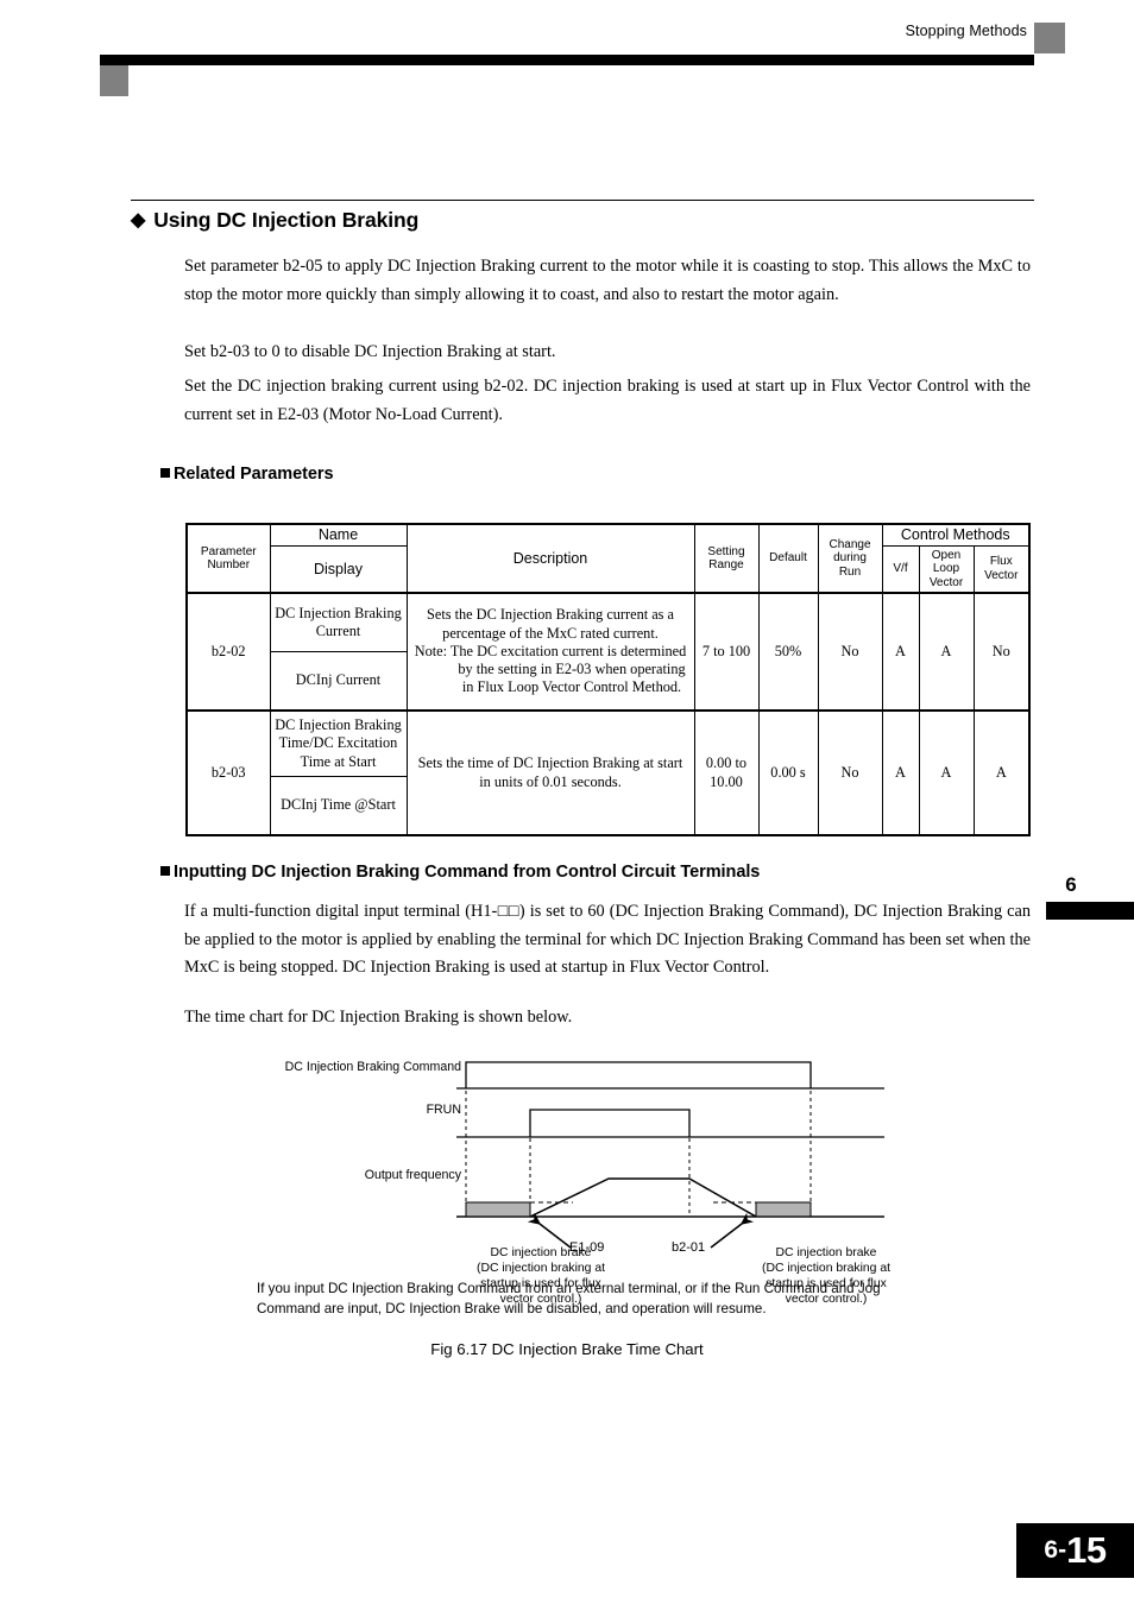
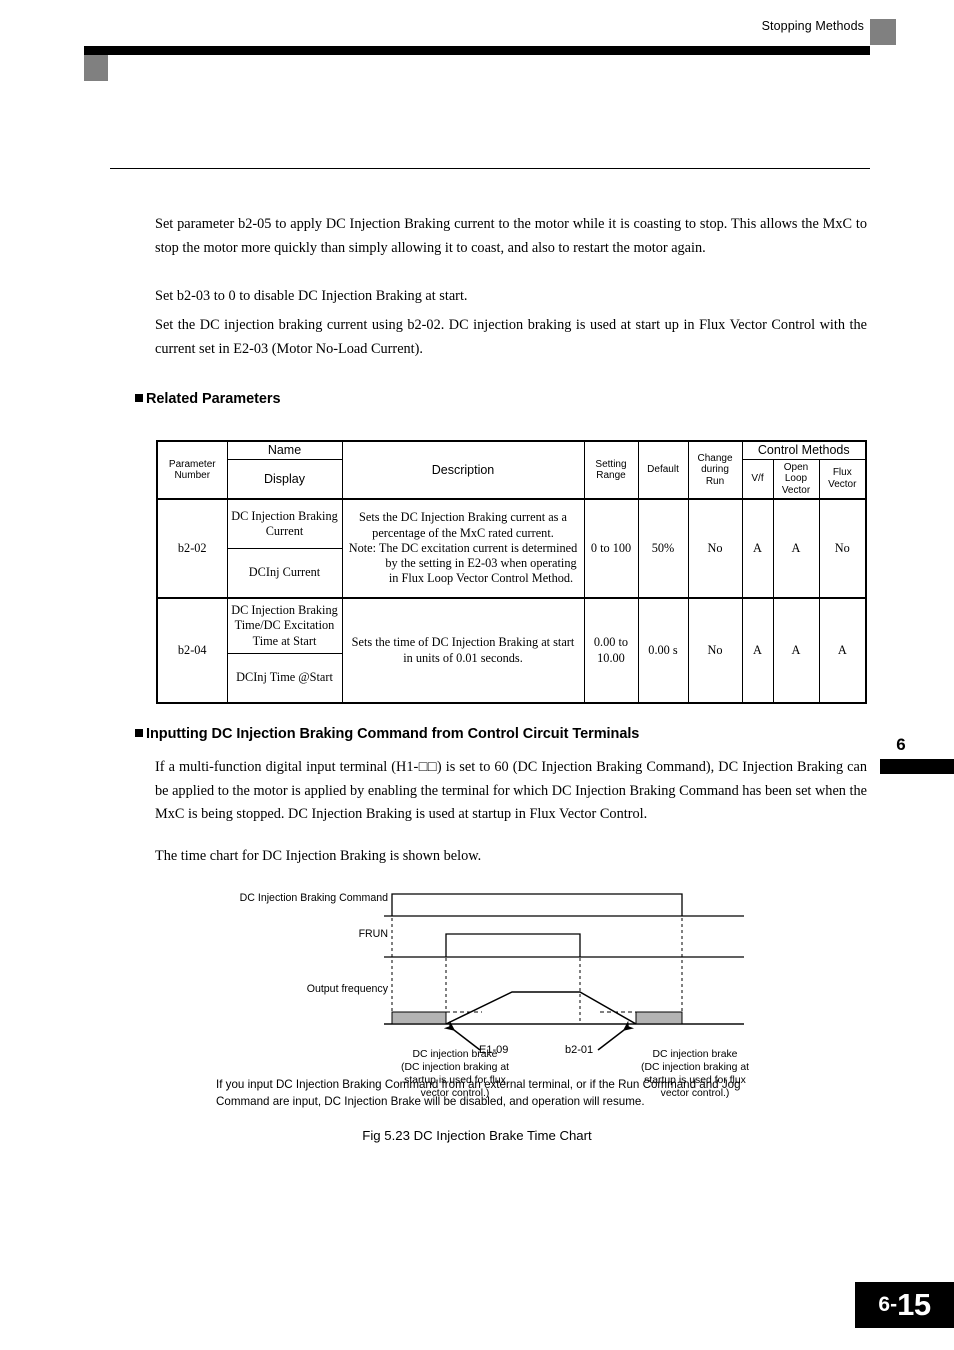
  Stopping Methods
  6
- ◆ Using DC Injection Braking
  Set parameter b2-05 to apply DC Injection Braking current to the motor while it is coasting to stop. This allows the MxC to stop the motor more quickly than simply allowing it to coast, and also to restart the motor again.
  Set b2-03 to 0 to disable DC Injection Braking at start.
  Set the DC injection braking current using b2-02. DC injection braking is used at start up in Flux Vector Control with the current set in E2-03 (Motor No-Load Current).
  Related Parameters
  Parameter Number	Name	Description	Setting Range	Default	Change during Run	Control Methods
  Display	V/f	Open Loop Vector	Flux Vector
- b2-02	DC Injection Braking Current	Sets the DC Injection Braking current as a percentage of the MxC rated current. Note: The DC excitation current is determined by the setting in E2-03 when operating in Flux Loop Vector Control Method.	7 to 100	50%	No	A	A	No
+ b2-02	DC Injection Braking Current	Sets the DC Injection Braking current as a percentage of the MxC rated current. Note: The DC excitation current is determined by the setting in E2-03 when operating in Flux Loop Vector Control Method.	0 to 100	50%	No	A	A	No
  DCInj Current
- b2-03	DC Injection Braking Time/DC Excitation Time at Start	Sets the time of DC Injection Braking at start in units of 0.01 seconds.	0.00 to 10.00	0.00 s	No	A	A	A
+ b2-04	DC Injection Braking Time/DC Excitation Time at Start	Sets the time of DC Injection Braking at start in units of 0.01 seconds.	0.00 to 10.00	0.00 s	No	A	A	A
  DCInj Time @Start
  Inputting DC Injection Braking Command from Control Circuit Terminals
  If a multi-function digital input terminal (H1-□□) is set to 60 (DC Injection Braking Command), DC Injection Braking can be applied to the motor is applied by enabling the terminal for which DC Injection Braking Command has been set when the MxC is being stopped. DC Injection Braking is used at startup in Flux Vector Control.
  The time chart for DC Injection Braking is shown below.
  DC Injection Braking Command
  FRUN
  Output frequency
  E1-09
  b2-01
  DC injection brake
  (DC injection braking at
  startup is used for flux
  vector control.)
  DC injection brake
  (DC injection braking at
  startup is used for flux
  vector control.)
  If you input DC Injection Braking Command from an external terminal, or if the Run Command and Jog Command are input, DC Injection Brake will be disabled, and operation will resume.
- Fig 6.17 DC Injection Brake Time Chart
+ Fig 5.23 DC Injection Brake Time Chart
  6-
  15
